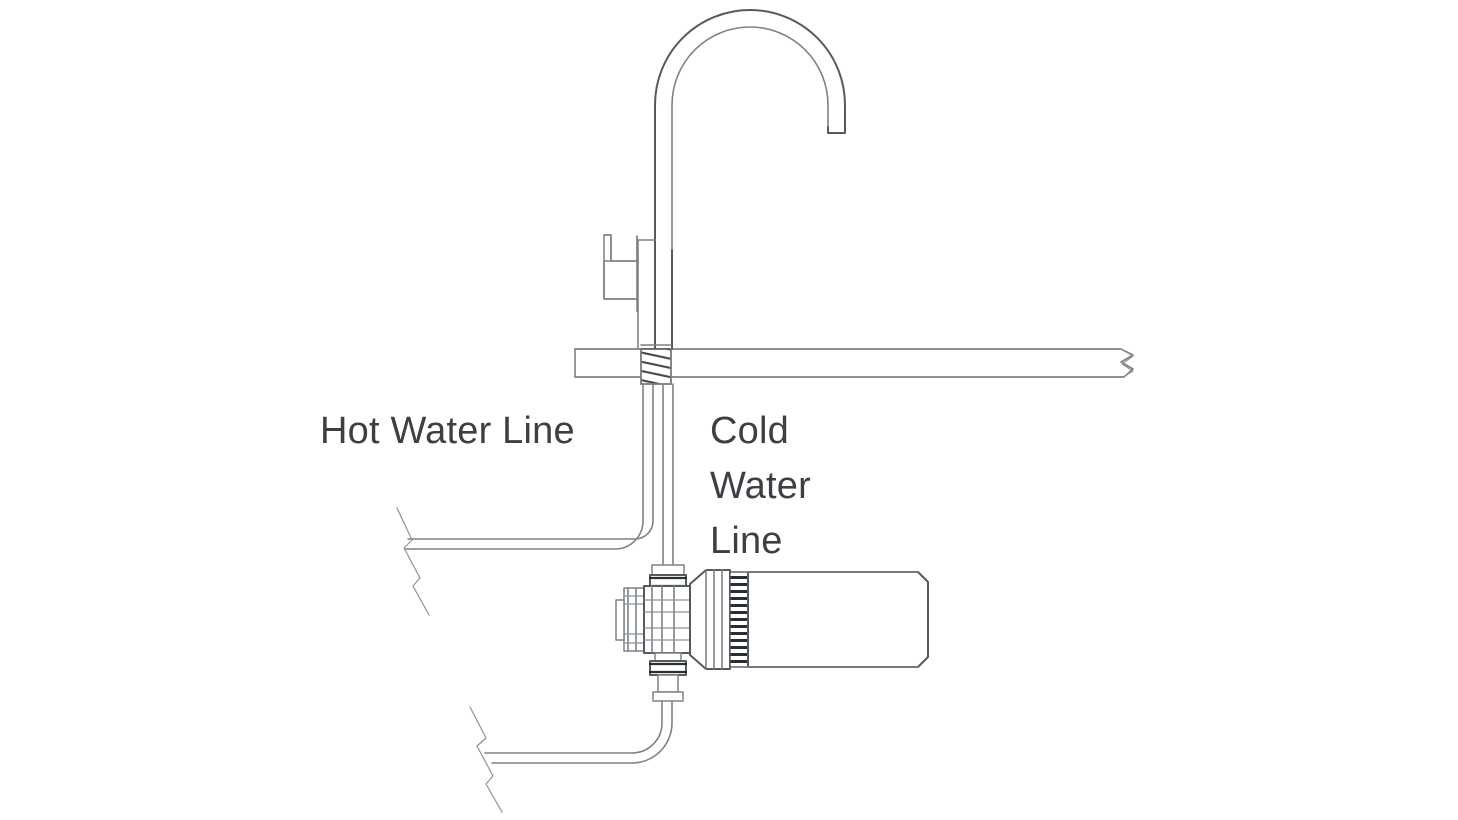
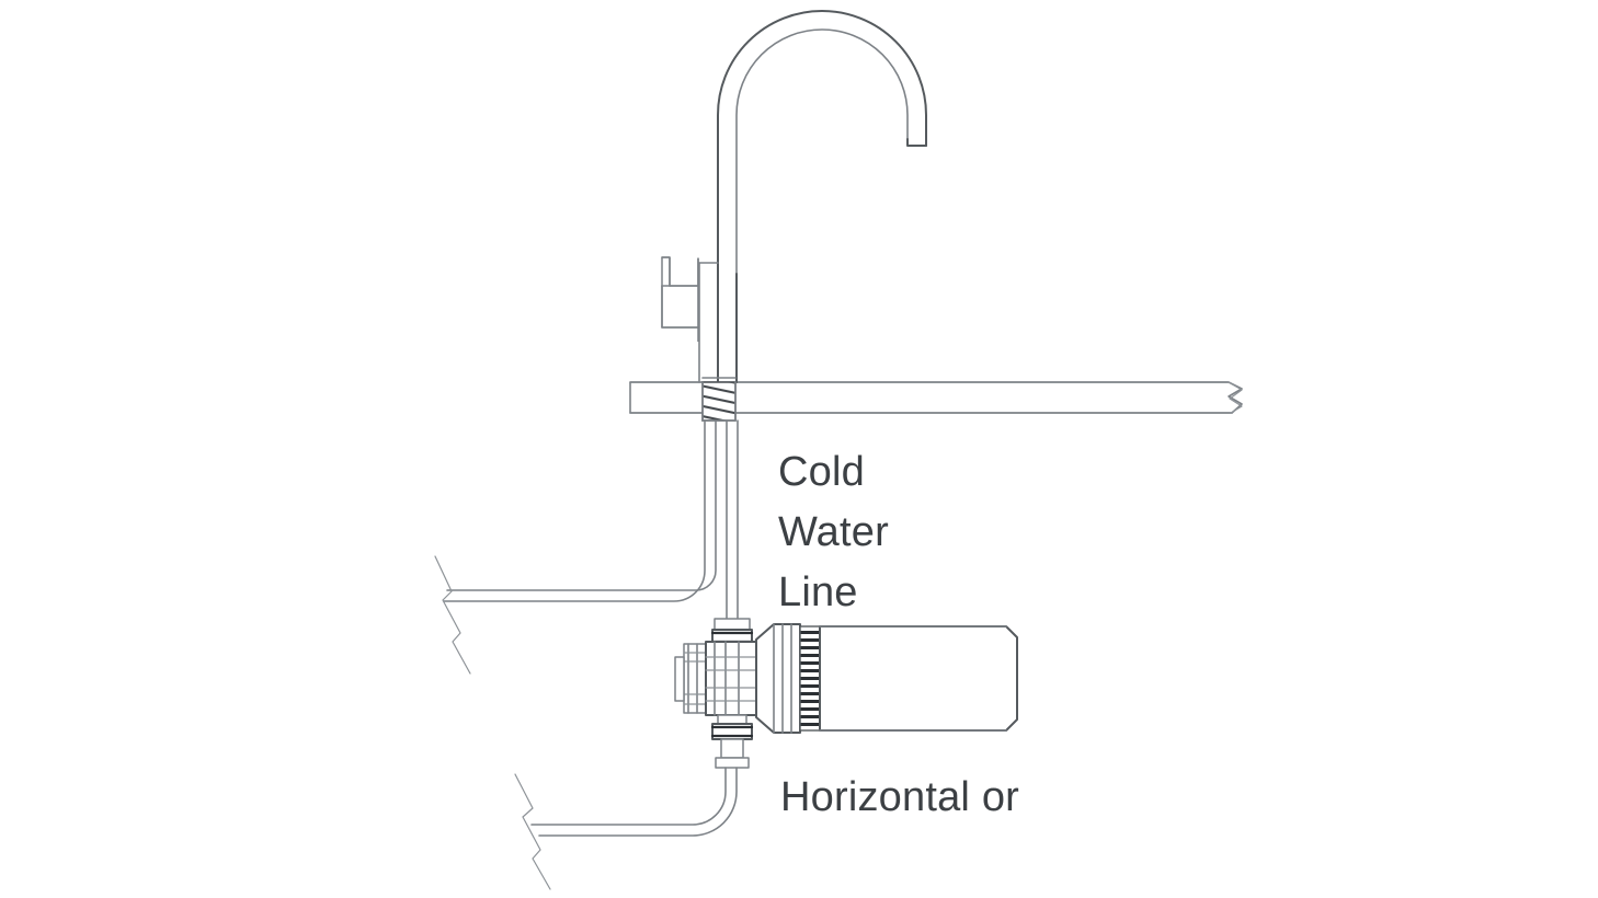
- Hot Water Line
  Cold
  Water
  Line
+ Horizontal or
